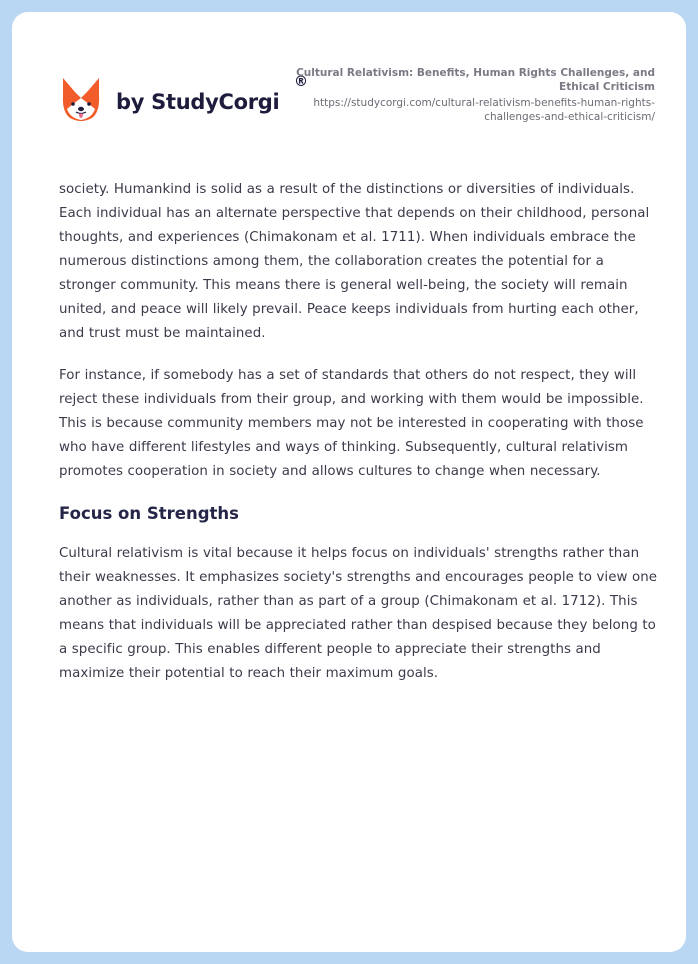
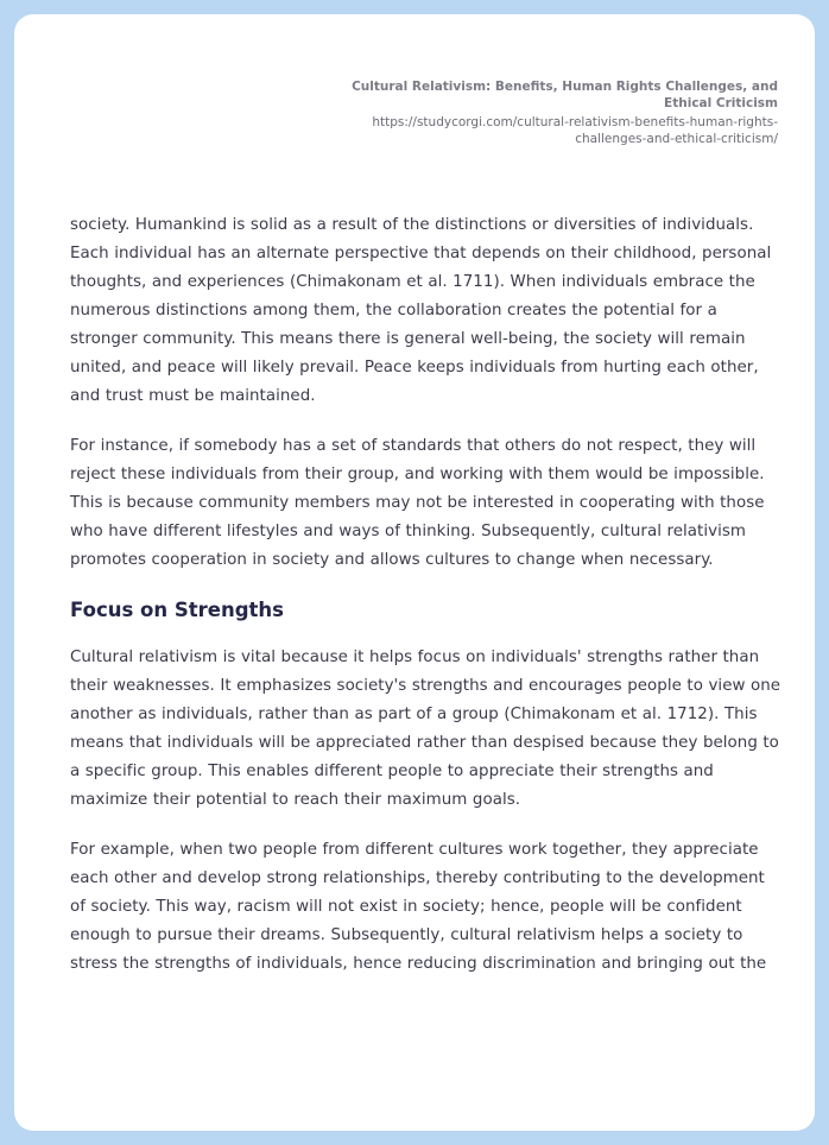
- by StudyCorgi
- ®
  Cultural Relativism: Benefits, Human Rights Challenges, and Ethical Criticism
  https://studycorgi.com/cultural-relativism-benefits-human-rights-challenges-and-ethical-criticism/
  society. Humankind is solid as a result of the distinctions or diversities of individuals. Each individual has an alternate perspective that depends on their childhood, personal thoughts, and experiences (Chimakonam et al. 1711). When individuals embrace the numerous distinctions among them, the collaboration creates the potential for a stronger community. This means there is general well-being, the society will remain united, and peace will likely prevail. Peace keeps individuals from hurting each other, and trust must be maintained.
  For instance, if somebody has a set of standards that others do not respect, they will reject these individuals from their group, and working with them would be impossible. This is because community members may not be interested in cooperating with those who have different lifestyles and ways of thinking. Subsequently, cultural relativism promotes cooperation in society and allows cultures to change when necessary.
  Focus on Strengths
  Cultural relativism is vital because it helps focus on individuals' strengths rather than their weaknesses. It emphasizes society's strengths and encourages people to view one another as individuals, rather than as part of a group (Chimakonam et al. 1712). This means that individuals will be appreciated rather than despised because they belong to a specific group. This enables different people to appreciate their strengths and maximize their potential to reach their maximum goals.
+ For example, when two people from different cultures work together, they appreciate each other and develop strong relationships, thereby contributing to the development of society. This way, racism will not exist in society; hence, people will be confident enough to pursue their dreams. Subsequently, cultural relativism helps a society to stress the strengths of individuals, hence reducing discrimination and bringing out the
